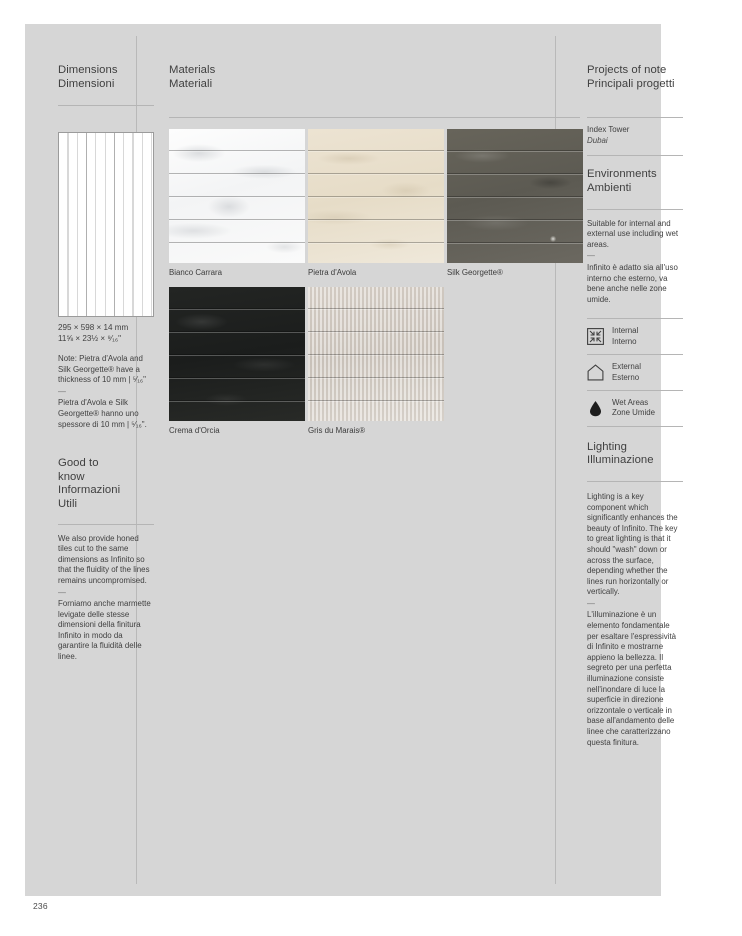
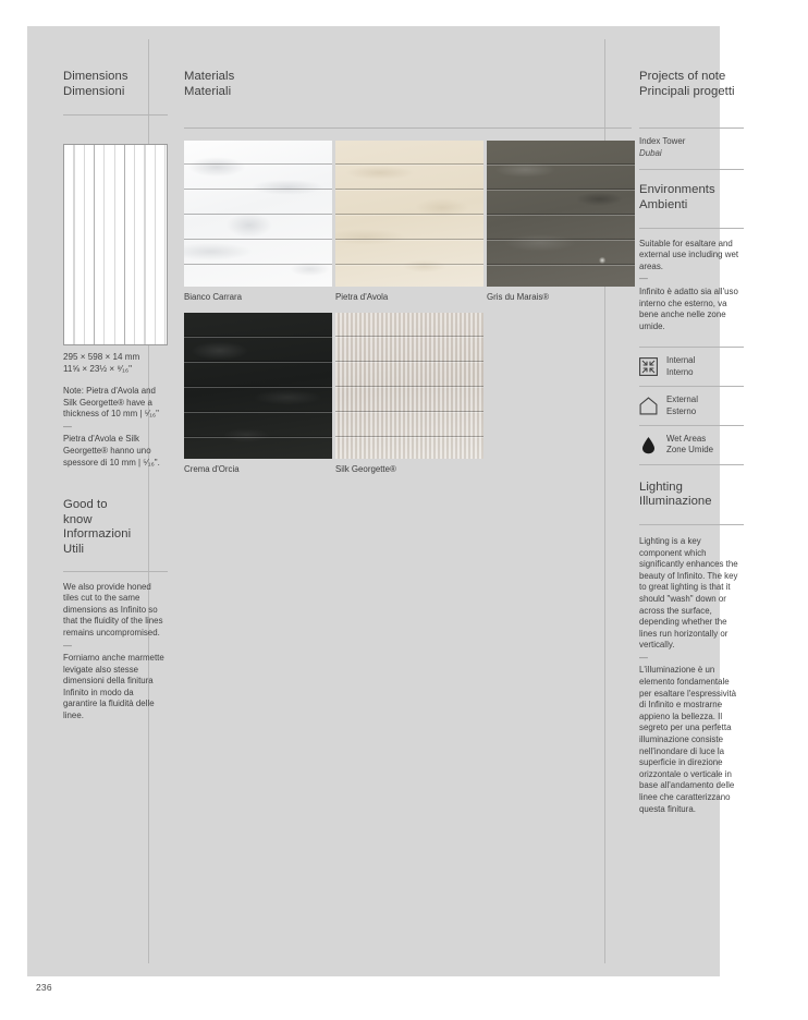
  Dimensions
  Dimensioni
  295 × 598 × 14 mm
  11⅝ × 23½ × ⁹⁄₁₆"
  Note: Pietra d'Avola and Silk Georgette® have a thickness of 10 mm | ⁵⁄₁₆"
  —
  Pietra d'Avola e Silk Georgette® hanno uno spessore di 10 mm | ⁵⁄₁₆".
  Good to know
  Informazioni Utili
  We also provide honed tiles cut to the same dimensions as Infinito so that the fluidity of the lines remains uncompromised.
  —
- Forniamo anche marmette levigate delle stesse dimensioni della finitura Infinito in modo da garantire la fluidità delle linee.
+ Forniamo anche marmette levigate also stesse dimensioni della finitura Infinito in modo da garantire la fluidità delle linee.
  Materials
  Materiali
  Bianco Carrara
  Pietra d'Avola
- Silk Georgette®
+ Gris du Marais®
  Crema d'Orcia
- Gris du Marais®
+ Silk Georgette®
  Projects of note
  Principali progetti
  Index Tower
  Dubai
  Environments
  Ambienti
- Suitable for internal and external use including wet areas.
+ Suitable for esaltare and external use including wet areas.
  —
  Infinito è adatto sia all'uso interno che esterno, va bene anche nelle zone umide.
  Internal
  Interno
  External
  Esterno
  Wet Areas
  Zone Umide
  Lighting
  Illuminazione
  Lighting is a key component which significantly enhances the beauty of Infinito. The key to great lighting is that it should "wash" down or across the surface, depending whether the lines run horizontally or vertically.
  —
  L'illuminazione è un elemento fondamentale per esaltare l'espressività di Infinito e mostrarne appieno la bellezza. Il segreto per una perfetta illuminazione consiste nell'inondare di luce la superficie in direzione orizzontale o verticale in base all'andamento delle linee che caratterizzano questa finitura.
  236
